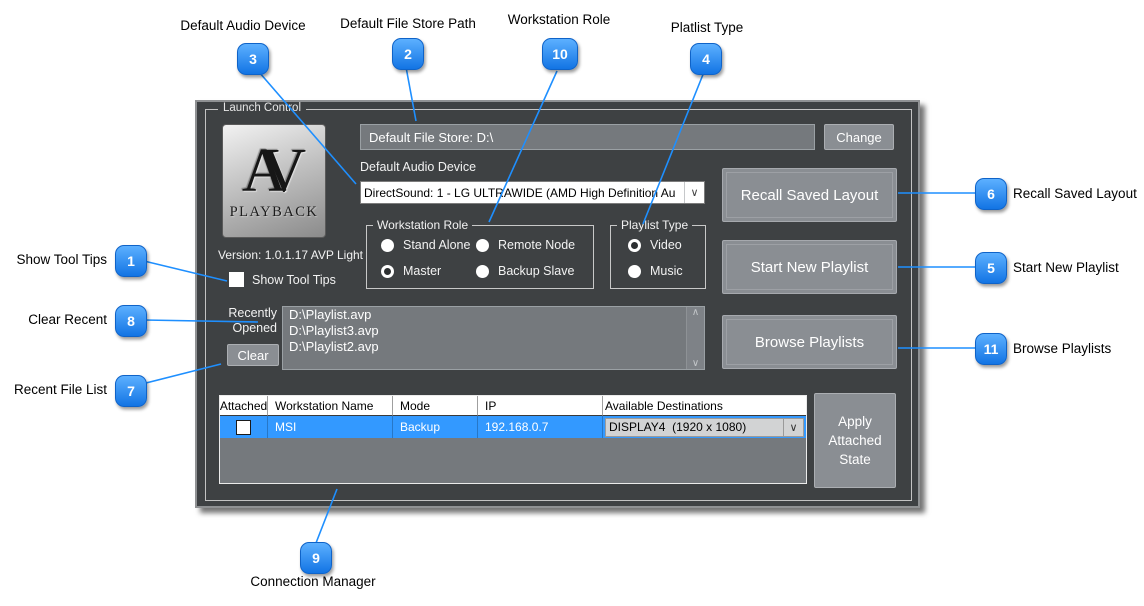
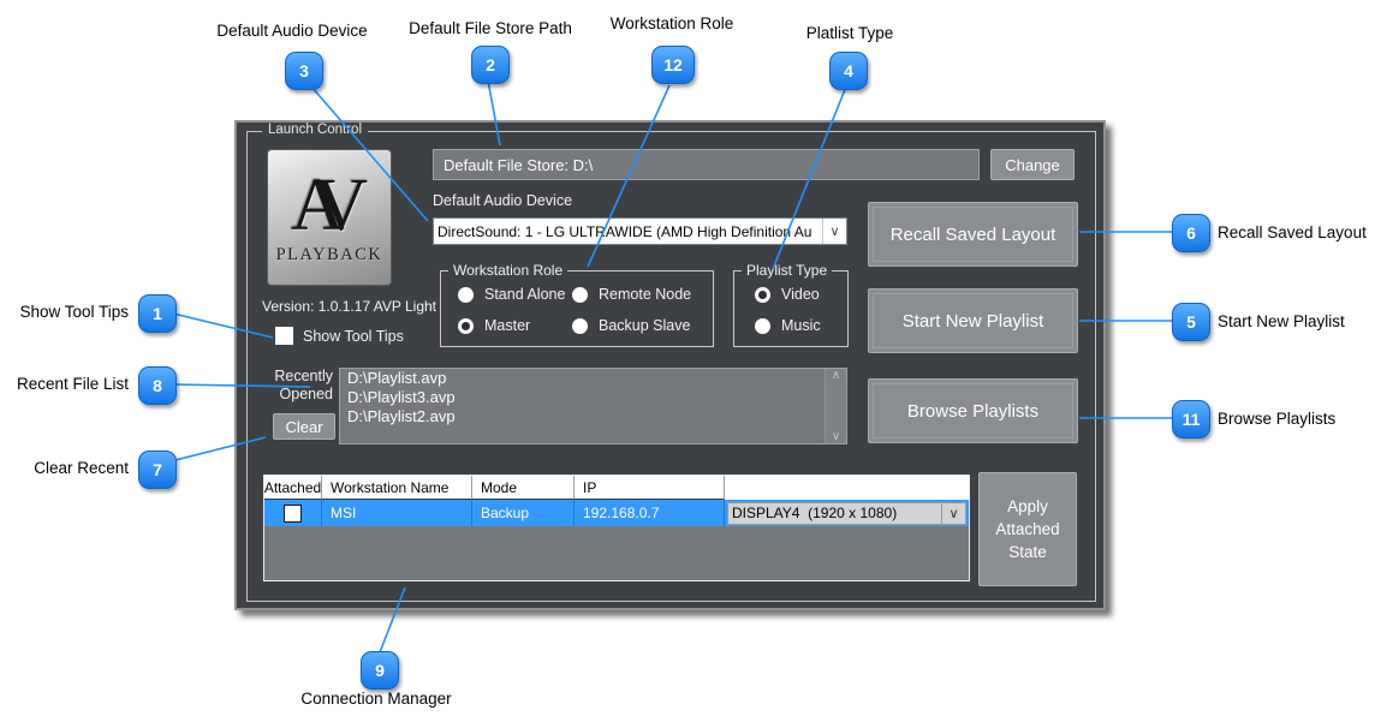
  Launch Contol
  AV
  PLAYBACK
  Version: 1.0.1.17 AVP Light
  Show Tool Tips
  Default File Store: D:\
  Change
  Default Audio Device
  DirectSound: 1 - LG ULTRAWIDE (AMD High Definition Au
  ∨
  Workstation Role
  Stand Alone
  Remote Node
  Master
  Backup Slave
  Playlist Type
  Video
  Music
  Recently
  Opened
  D:\Playlist.avp
  D:\Playlist3.avp
  D:\Playlist2.avp
  ∧
  ∨
  Clear
  Attached
  Workstation Name
  Mode
  IP
- Available Destinations
  MSI
  Backup
  192.168.0.7
  DISPLAY4 (1920 x 1080)
  ∨
  Apply Attached State
  Recall Saved Layout
  Start New Playlist
  Browse Playlists
  Default Audio Device
  Default File Store Path
  Workstation Role
  Platlist Type
  3
  2
- 10
+ 12
  4
  Show Tool Tips
  1
- Clear Recent
+ Recent File List
  8
- Recent File List
+ Clear Recent
  7
  6
  Recall Saved Layout
  5
  Start New Playlist
  11
  Browse Playlists
  9
  Connection Manager
